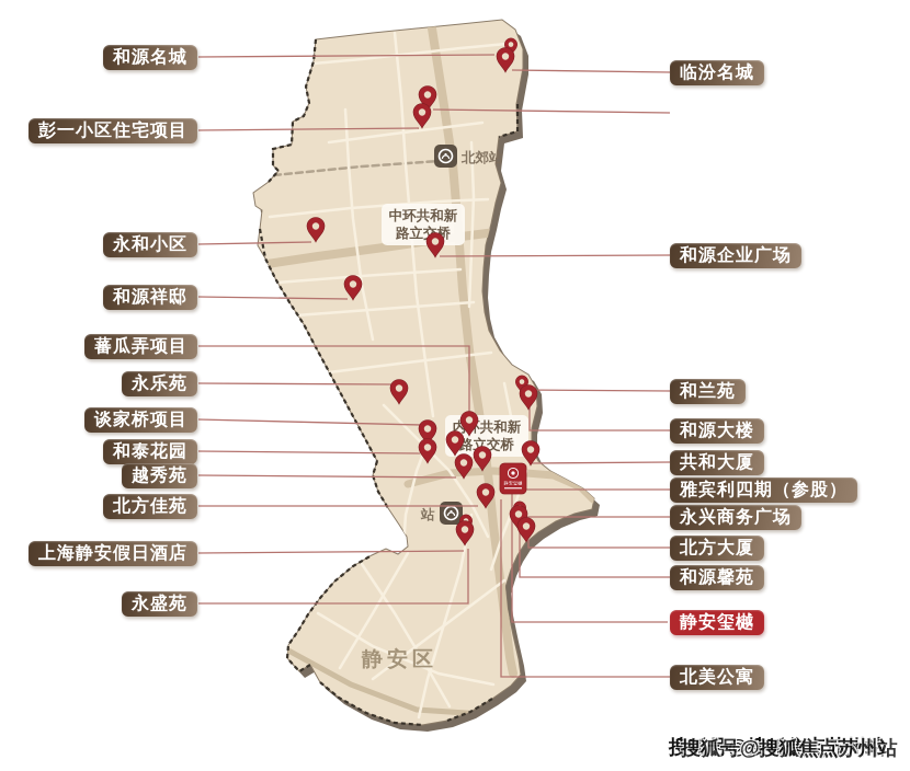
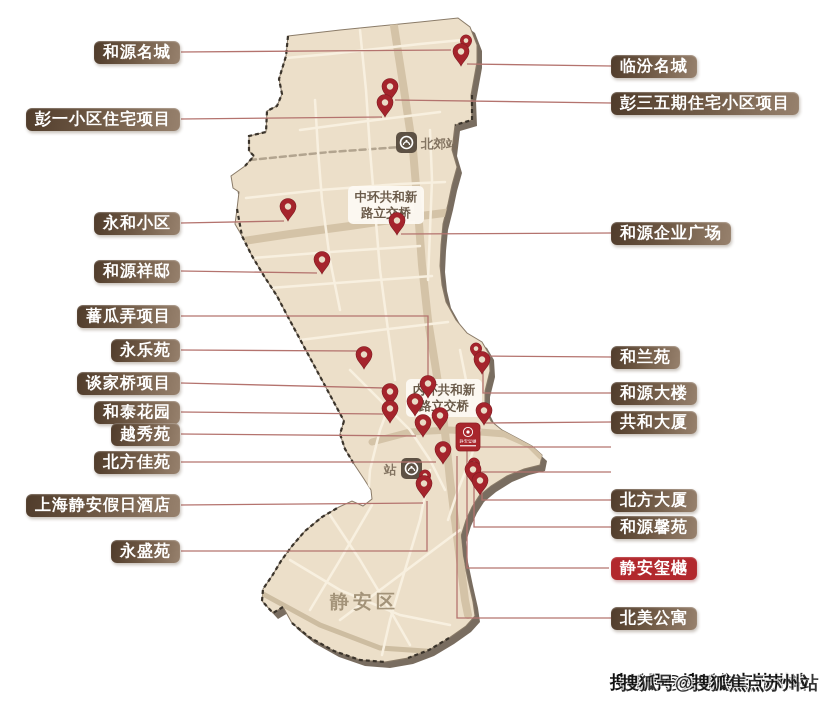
  中环共和新
  路立交桥
  内共和新
  路立交桥
  北郊站
  站
  静安区
  和源名城
  彭一小区住宅项目
  永和小区
  和源祥邸
  蕃瓜弄项目
  永乐苑
  谈家桥项目
  和泰花园
  越秀苑
  北方佳苑
  上海静安假日酒店
  永盛苑
  临汾名城
+ 彭三五期住宅小区项目
  和源企业广场
  和兰苑
  和源大楼
  共和大厦
- 雅宾利四期（参股）
- 永兴商务广场
  北方大厦
  和源馨苑
  静安玺樾
  北美公寓
  搜狐号@搜狐焦点苏州站
  搜狐号@搜狐焦点苏州站
